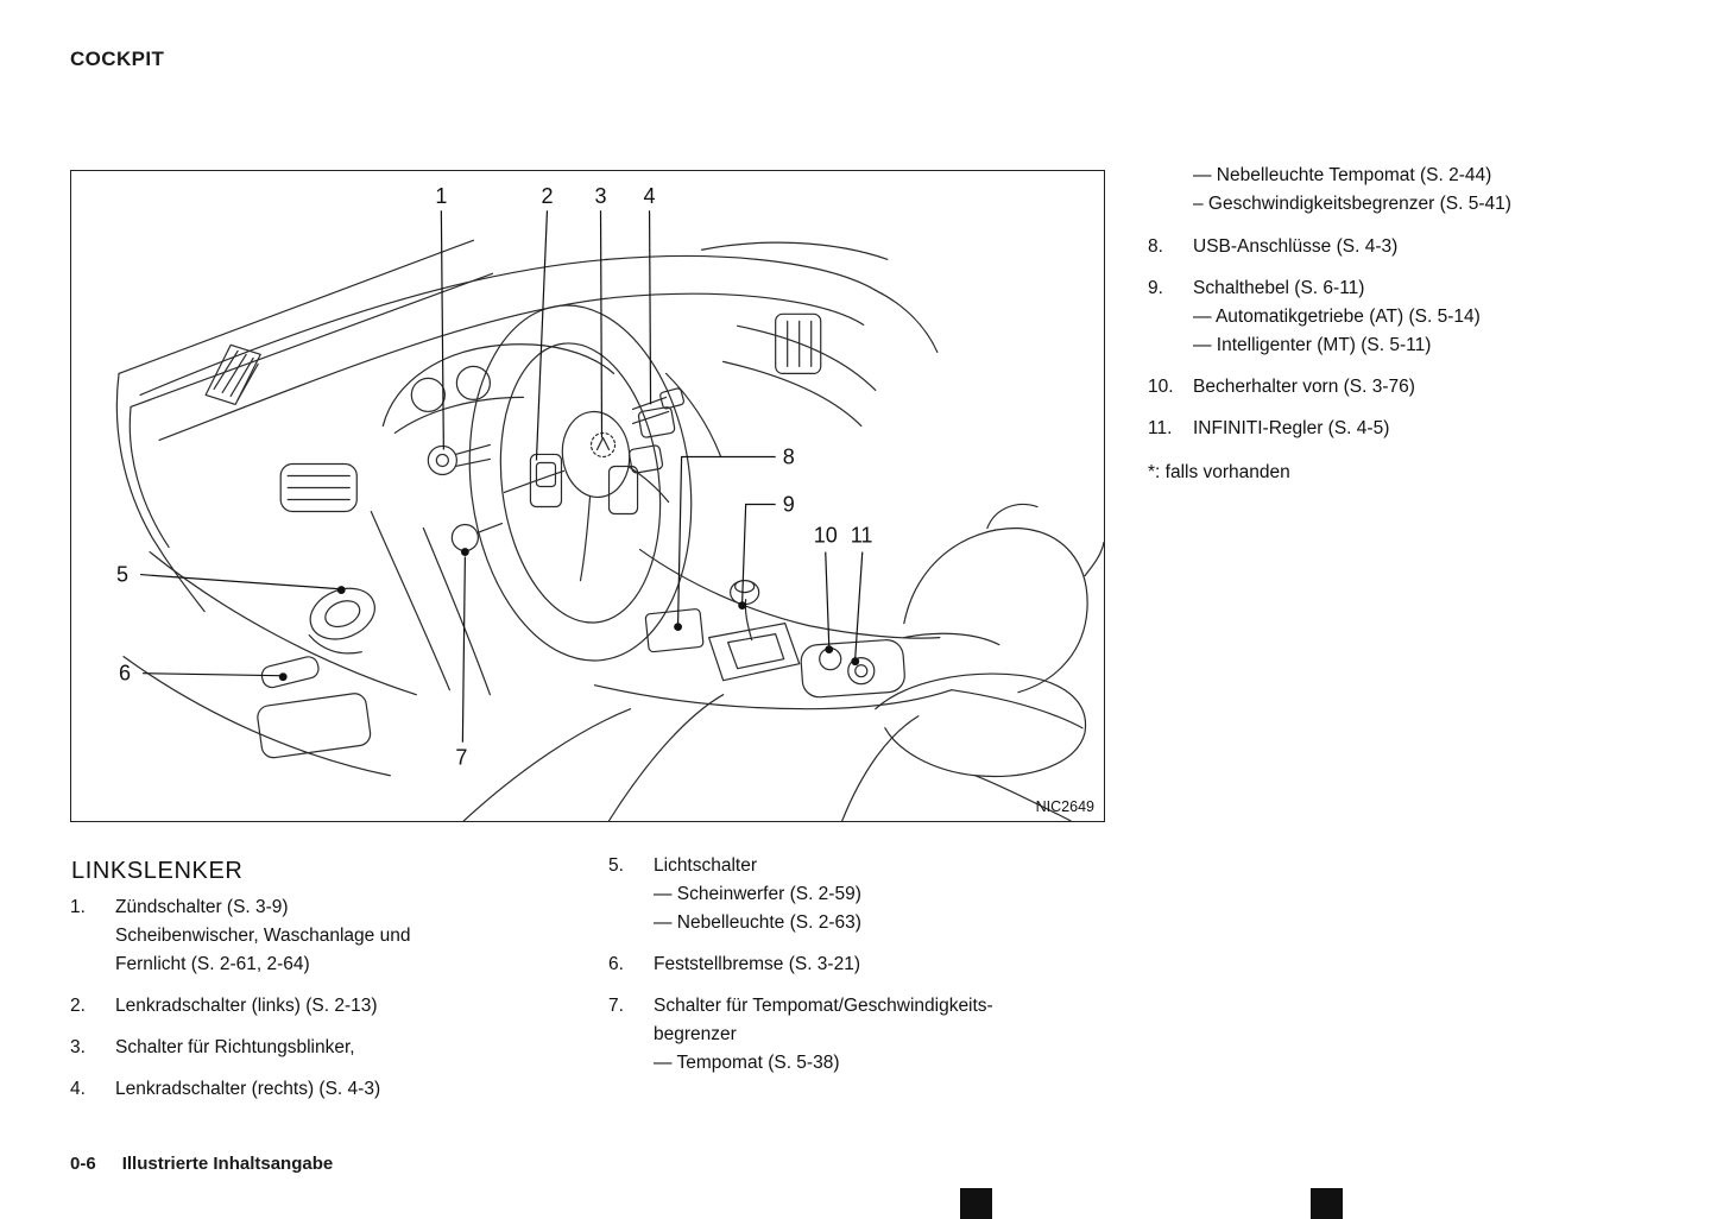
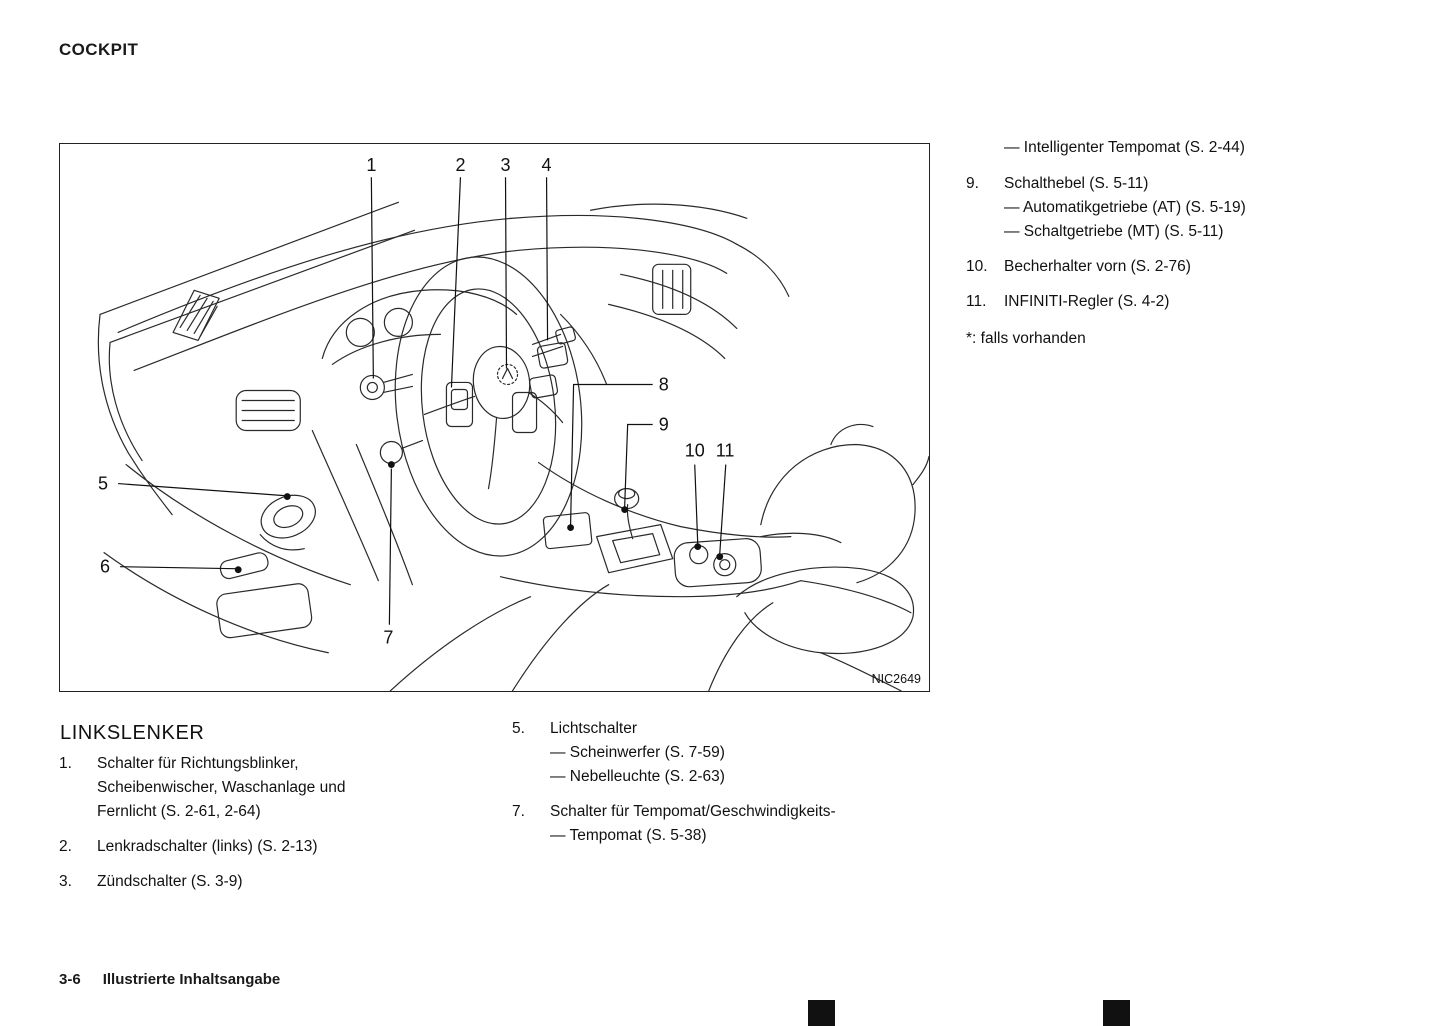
  COCKPIT
  1
  2
  3
  4
  5
  6
  7
  8
  9
  10
  11
  NIC2649
- — Nebelleuchte Tempomat (S. 2-44)
+ — Intelligenter Tempomat (S. 2-44)
- – Geschwindigkeitsbegrenzer (S. 5-41)
- 8.
- USB-Anschlüsse (S. 4-3)
  9.
- Schalthebel (S. 6-11)
+ Schalthebel (S. 5-11)
- — Automatikgetriebe (AT) (S. 5-14)
+ — Automatikgetriebe (AT) (S. 5-19)
- — Intelligenter (MT) (S. 5-11)
+ — Schaltgetriebe (MT) (S. 5-11)
  10.
- Becherhalter vorn (S. 3-76)
+ Becherhalter vorn (S. 2-76)
  11.
- INFINITI-Regler (S. 4-5)
+ INFINITI-Regler (S. 4-2)
  *: falls vorhanden
  LINKSLENKER
  1.
- Zündschalter (S. 3-9)
+ Schalter für Richtungsblinker,
  Scheibenwischer, Waschanlage und
  Fernlicht (S. 2-61, 2-64)
  2.
  Lenkradschalter (links) (S. 2-13)
  3.
- Schalter für Richtungsblinker,
+ Zündschalter (S. 3-9)
- 4.
- Lenkradschalter (rechts) (S. 4-3)
  5.
  Lichtschalter
- — Scheinwerfer (S. 2-59)
+ — Scheinwerfer (S. 7-59)
  — Nebelleuchte (S. 2-63)
- 6.
- Feststellbremse (S. 3-21)
  7.
  Schalter für Tempomat/Geschwindigkeits-
- begrenzer
  — Tempomat (S. 5-38)
- 0-6 Illustrierte Inhaltsangabe
+ 3-6 Illustrierte Inhaltsangabe
